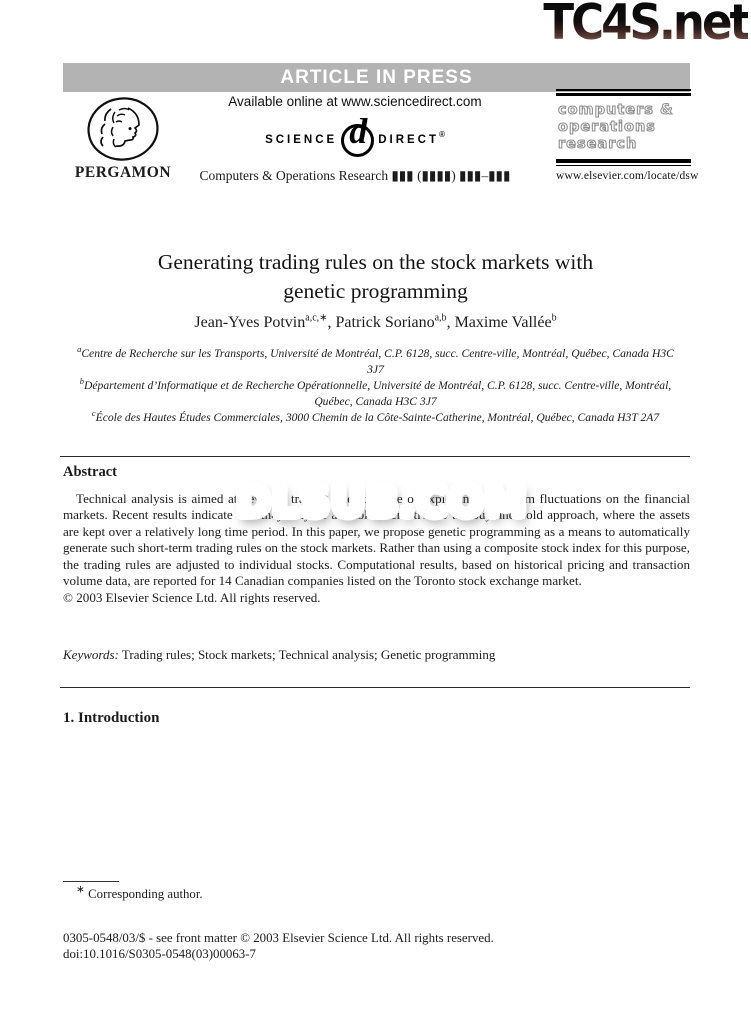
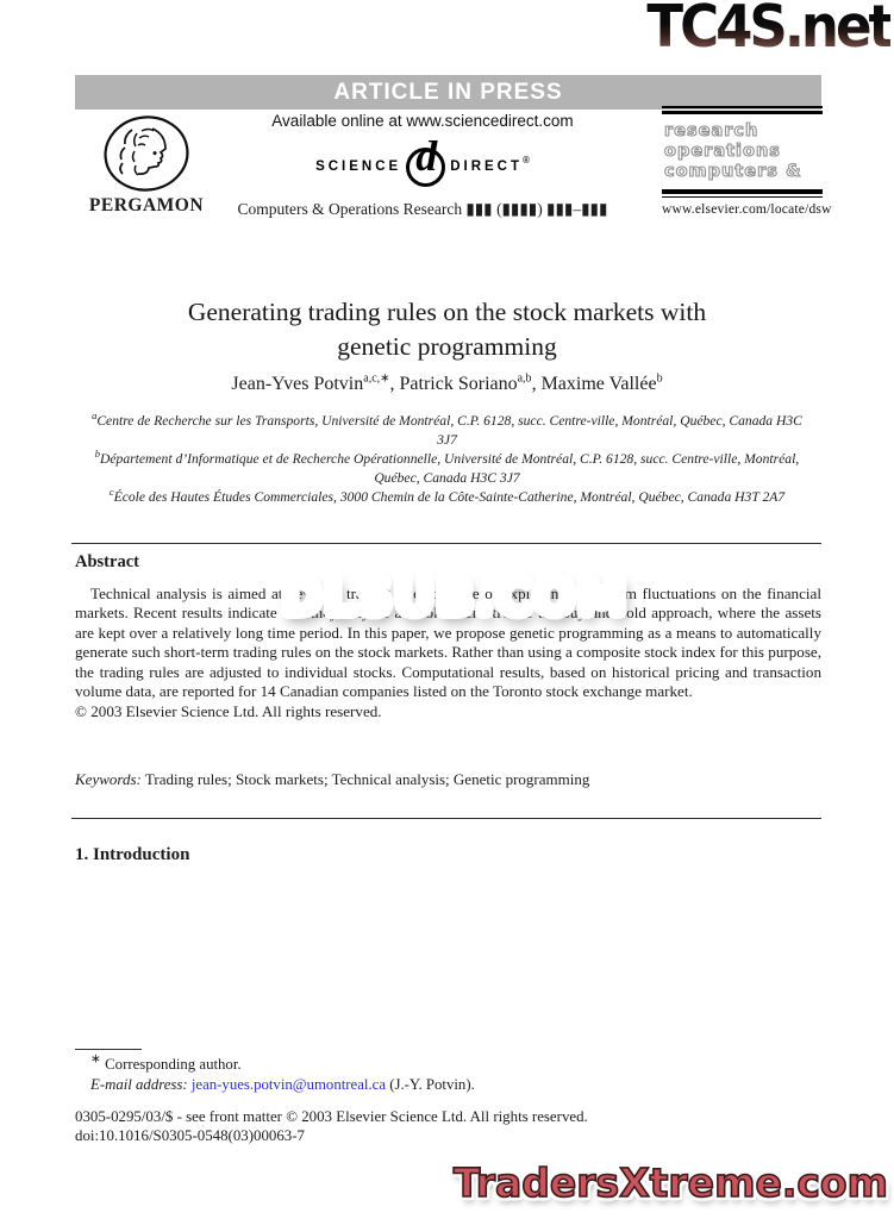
  TC4S.net
  DLSUB.COM
+ TradersXtreme.com
  ARTICLE IN PRESS
  PERGAMON
  Available online at www.sciencedirect.com
  SCIENCE
  d
  DIRECT
  ®
  Computers & Operations Research ▮▮▮ (▮▮▮▮) ▮▮▮–▮▮▮
- computers &
+ research
  operations
- research
+ computers &
  www.elsevier.com/locate/dsw
  Generating trading rules on the stock markets with
  genetic programming
  Jean-Yves Potvina,c,∗, Patrick Sorianoa,b, Maxime Valléeb
  aCentre de Recherche sur les Transports, Université de Montréal, C.P. 6128, succ. Centre-ville, Montréal, Québec, Canada H3C 3J7
  bDépartement d’Informatique et de Recherche Opérationnelle, Université de Montréal, C.P. 6128, succ. Centre-ville, Montréal, Québec, Canada H3C 3J7
  cÉcole des Hautes Études Commerciales, 3000 Chemin de la Côte-Sainte-Catherine, Montréal, Québec, Canada H3T 2A7
  Abstract
  Technical analysis is aimed am fluctuations on the financial markets. Recent results indicateold approach, where the assets are kept over a relatively long time period. In this paper, we propose genetic programming as a means to automatically generate such short-term trading rules on the stock markets. Rather than using a composite stock index for this purpose, the trading rules are adjusted to individual stocks. Computational results, based on historical pricing and transaction volume data, are reported for 14 Canadian companies listed on the Toronto stock exchange market.
  © 2003 Elsevier Science Ltd. All rights reserved.
  Keywords: Trading rules; Stock markets; Technical analysis; Genetic programming
  1. Introduction
  ∗ Corresponding author.
+ E-mail address: jean-yues.potvin@umontreal.ca (J.-Y. Potvin).
- 0305-0548/03/$ - see front matter © 2003 Elsevier Science Ltd. All rights reserved.
+ 0305-0295/03/$ - see front matter © 2003 Elsevier Science Ltd. All rights reserved.
  doi:10.1016/S0305-0548(03)00063-7
